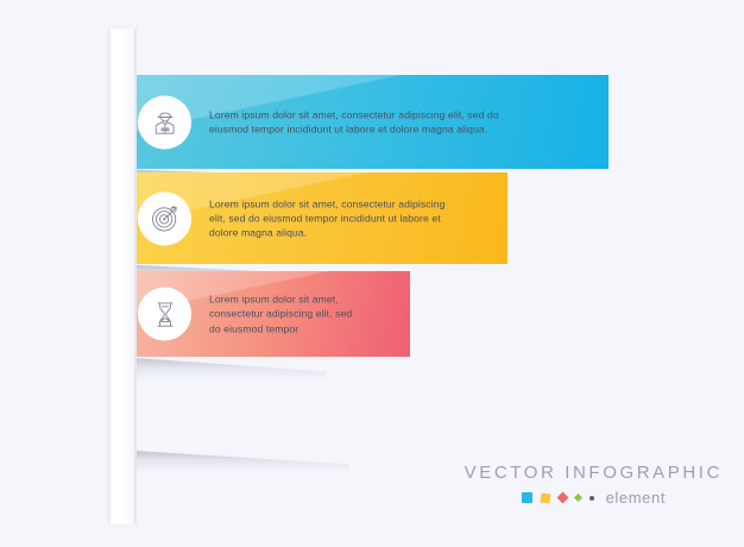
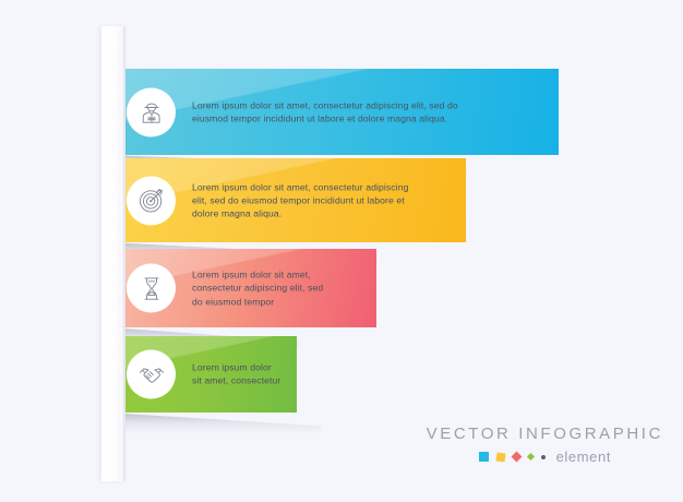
  Lorem ipsum dolor sit amet, consectetur adipiscing elit, sed do eiusmod tempor incididunt ut labore et dolore magna aliqua.
  Lorem ipsum dolor sit amet, consectetur adipiscing elit, sed do eiusmod tempor incididunt ut labore et dolore magna aliqua.
  Lorem ipsum dolor sit amet, consectetur adipiscing elit, sed do eiusmod tempor
+ Lorem ipsum dolor sit amet, consectetur
  VECTOR INFOGRAPHIC
  element
